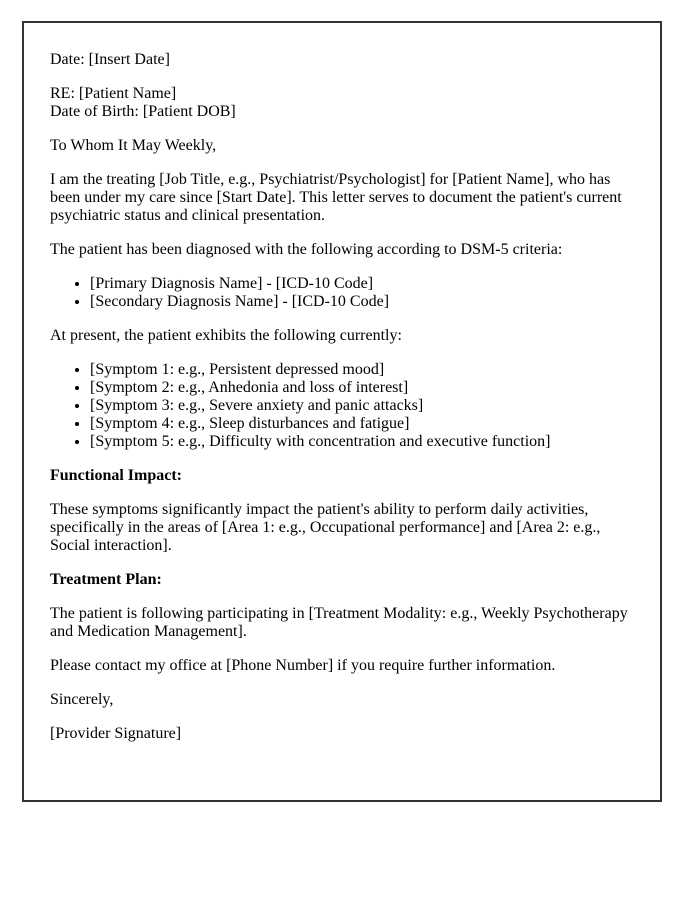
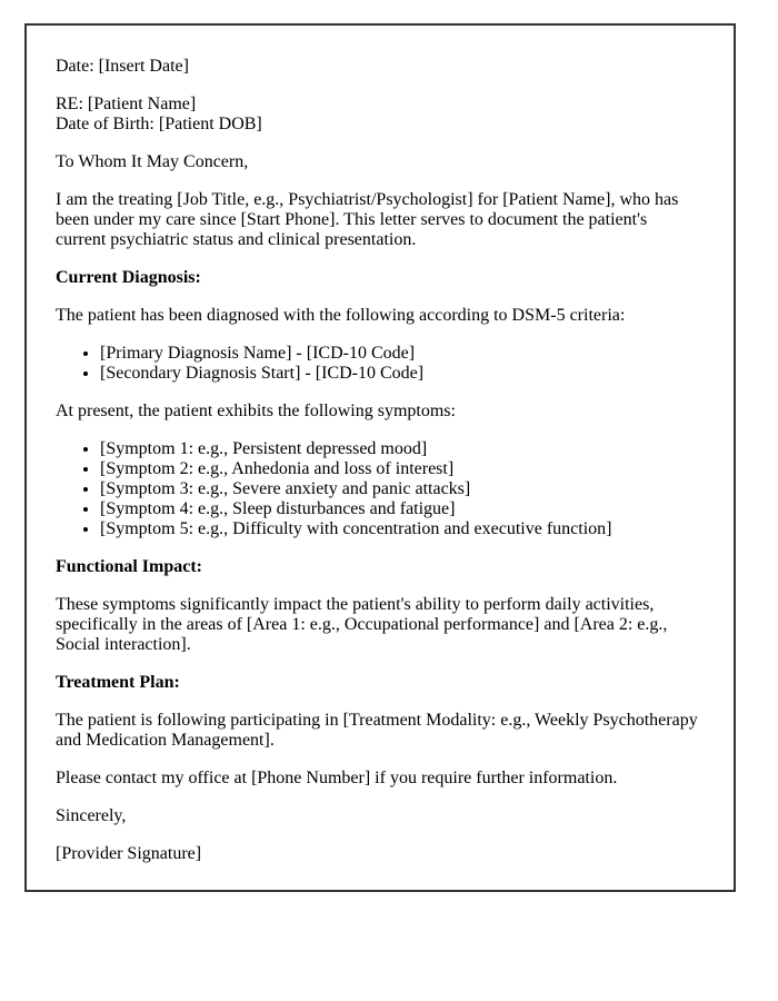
  Date: [Insert Date]
  RE: [Patient Name]
  Date of Birth: [Patient DOB]
- To Whom It May Weekly,
+ To Whom It May Concern,
- I am the treating [Job Title, e.g., Psychiatrist/Psychologist] for [Patient Name], who has been under my care since [Start Date]. This letter serves to document the patient's current psychiatric status and clinical presentation.
+ I am the treating [Job Title, e.g., Psychiatrist/Psychologist] for [Patient Name], who has been under my care since [Start Phone]. This letter serves to document the patient's current psychiatric status and clinical presentation.
+ Current Diagnosis:
  The patient has been diagnosed with the following according to DSM-5 criteria:
  [Primary Diagnosis Name] - [ICD-10 Code]
- [Secondary Diagnosis Name] - [ICD-10 Code]
+ [Secondary Diagnosis Start] - [ICD-10 Code]
- At present, the patient exhibits the following currently:
+ At present, the patient exhibits the following symptoms:
  [Symptom 1: e.g., Persistent depressed mood]
  [Symptom 2: e.g., Anhedonia and loss of interest]
  [Symptom 3: e.g., Severe anxiety and panic attacks]
  [Symptom 4: e.g., Sleep disturbances and fatigue]
  [Symptom 5: e.g., Difficulty with concentration and executive function]
  Functional Impact:
  These symptoms significantly impact the patient's ability to perform daily activities, specifically in the areas of [Area 1: e.g., Occupational performance] and [Area 2: e.g., Social interaction].
  Treatment Plan:
  The patient is following participating in [Treatment Modality: e.g., Weekly Psychotherapy and Medication Management].
  Please contact my office at [Phone Number] if you require further information.
  Sincerely,
  [Provider Signature]
